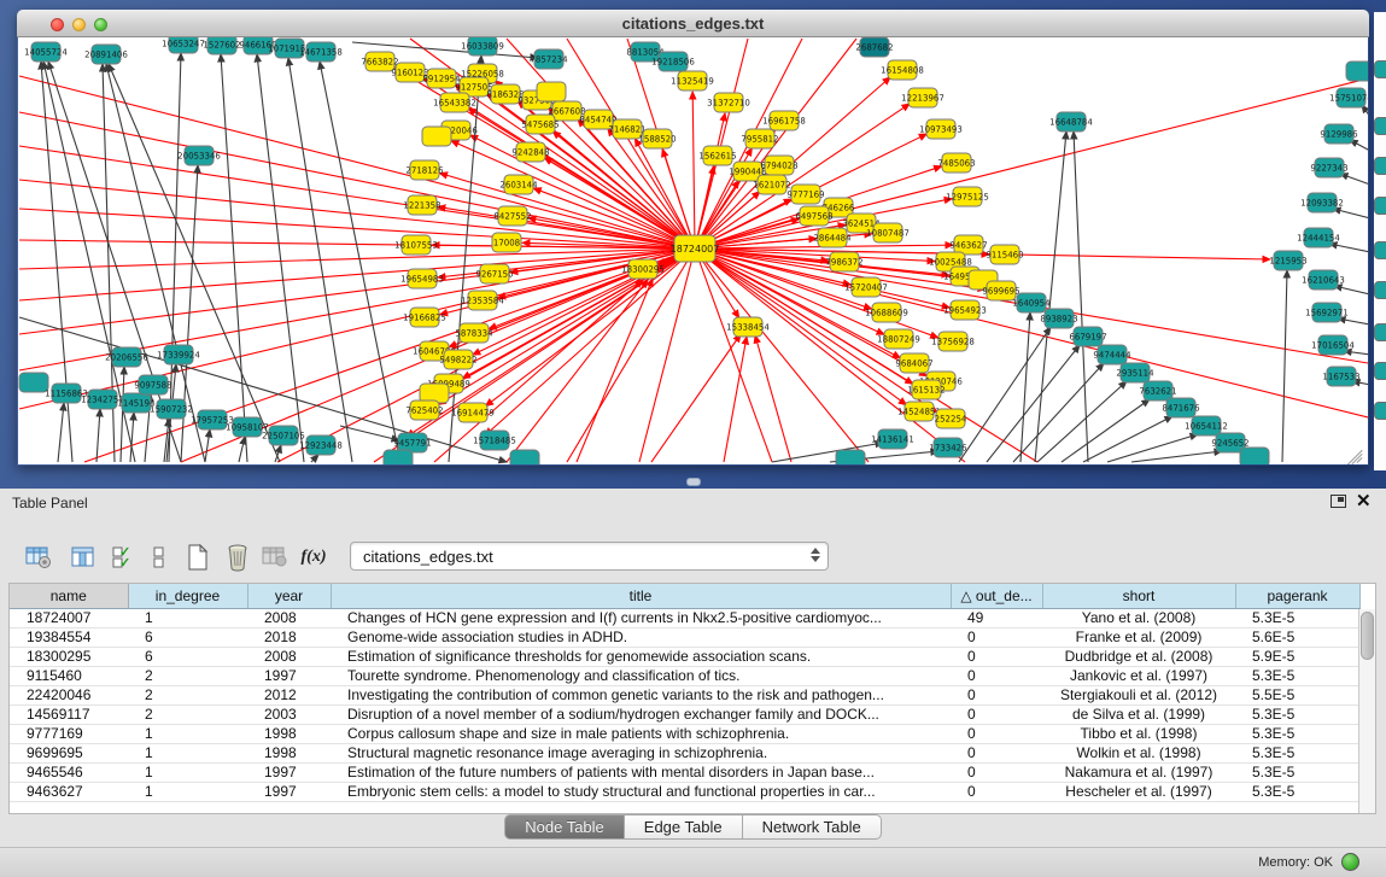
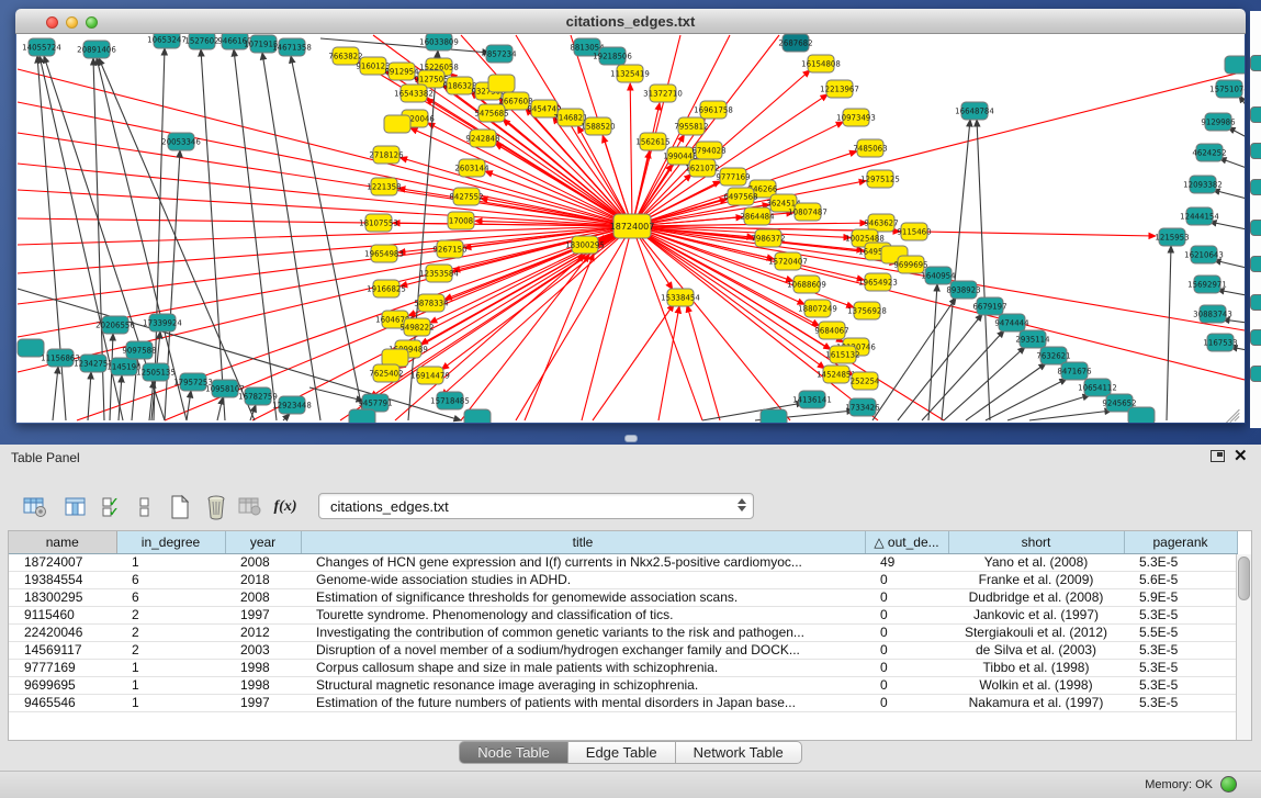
  citations_edges.txt
  7663822
  9160123
  8912954
  15226058
  9127505
  16543382
  8186328
  2667608
  845474
  5475685
  7146821
  1588520
  9242848
  2718126
  2603144
  1221358
  8427552
  18107553
  17008
  9267150
  19654983
  12353584
  19166825
  5878334
  160467
  5498222
  7625402
  16914479
  18300295
  11325419
  31372710
  16961758
  7955812
  1562615
  1990448
  6794028
  1621072
  9777169
  46266
  6497568
  362451
  10807487
  2864484
  16154808
  12213967
  10973493
  7485063
  12975125
  9463627
  10025488
  9115460
  9699695
  19654923
  13756928
  15338454
  7986372
  15720407
  10688609
  18807249
  9684067
  1615132
  1452485
  252254
  14055724
  20891406
  10653247
  1527602
  9466160
  1071915
  14671358
  16033809
  7857234
  881305
  19218506
  2687682
  16648784
  20053346
  1575107
  9129986
- 9227343
+ 4624252
  12093382
  12444154
  1215953
  16210643
  15692971
- 17016504
+ 30883743
  1167533
  11156863
  1234275
  1145194
- 15907232
+ 12505135
  20206556
  17339924
  9097588
  17957253
  10958107
- 22507105
+ 16782759
  12923448
  8938923
  6679197
  9474444
  2935114
  7632621
  8471676
  10654112
  9245652
  9457791
  15718485
  14136141
  1733426
  1640954
  18724007
  Table Panel
  ✕
  ✓
  ✓
  f(x)
  citations_edges.txt
  name	in_degree	year	title	△ out_de...	short	pagerank
  18724007	1	2008	Changes of HCN gene expression and I(f) currents in Nkx2.5-positive cardiomyoc...	49	Yano et al. (2008)	5.3E-5
  19384554	6	2018	Genome-wide association studies in ADHD.	0	Franke et al. (2009)	5.6E-5
  18300295	6	2008	Estimation of significance thresholds for genomewide association scans.	0	Dudbridge et al. (2008)	5.9E-5
  9115460	2	1997	Tourette syndrome. Phenomenology and classification of tics.	0	Jankovic et al. (1997)	5.3E-5
  22420046	2	2012	Investigating the contribution of common genetic variants to the risk and pathogen...	0	Stergiakouli et al. (2012)	5.5E-5
- 14569117	2	2003	Disruption of a novel member of a sodium/hydrogen exchanger family and DOCK...	0	de Silva et al. (1999)	5.3E-5
+ 14569117	2	2003	Disruption of a novel member of a sodium/hydrogen exchanger family and DOCK...	0	de Silva et al. (2003)	5.3E-5
  9777169	1	1998	Corpus callosum shape and size in male patients with schizophrenia.	0	Tibbo et al. (1998)	5.3E-5
  9699695	1	1998	Structural magnetic resonance image averaging in schizophrenia.	0	Wolkin et al. (1998)	5.3E-5
  9465546	1	1997	Estimation of the future numbers of patients with mental disorders in Japan base...	0	Nakamura et al. (1997)	5.3E-5
- 9463627	1	1997	Embryonic stem cells: a model to study structural and functional properties in car...	0	Hescheler et al. (1997)	5.3E-5
  Node Table
  Edge Table
  Network Table
  Memory: OK
